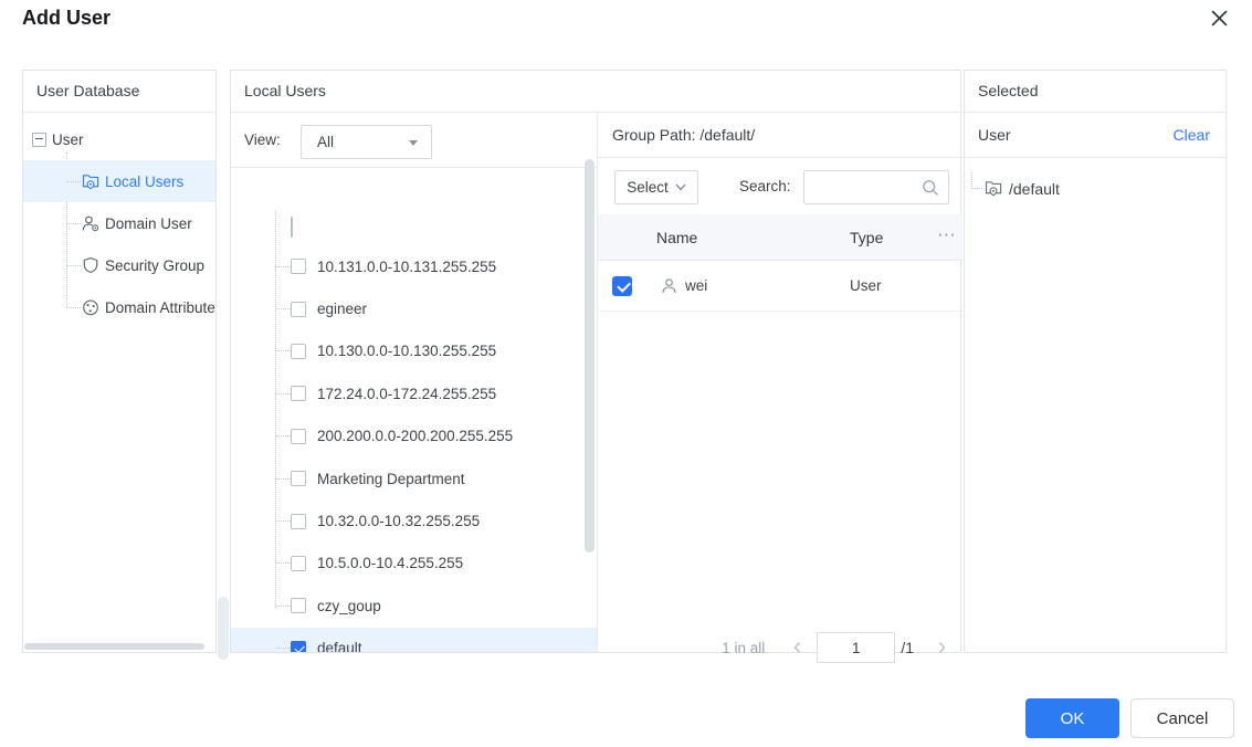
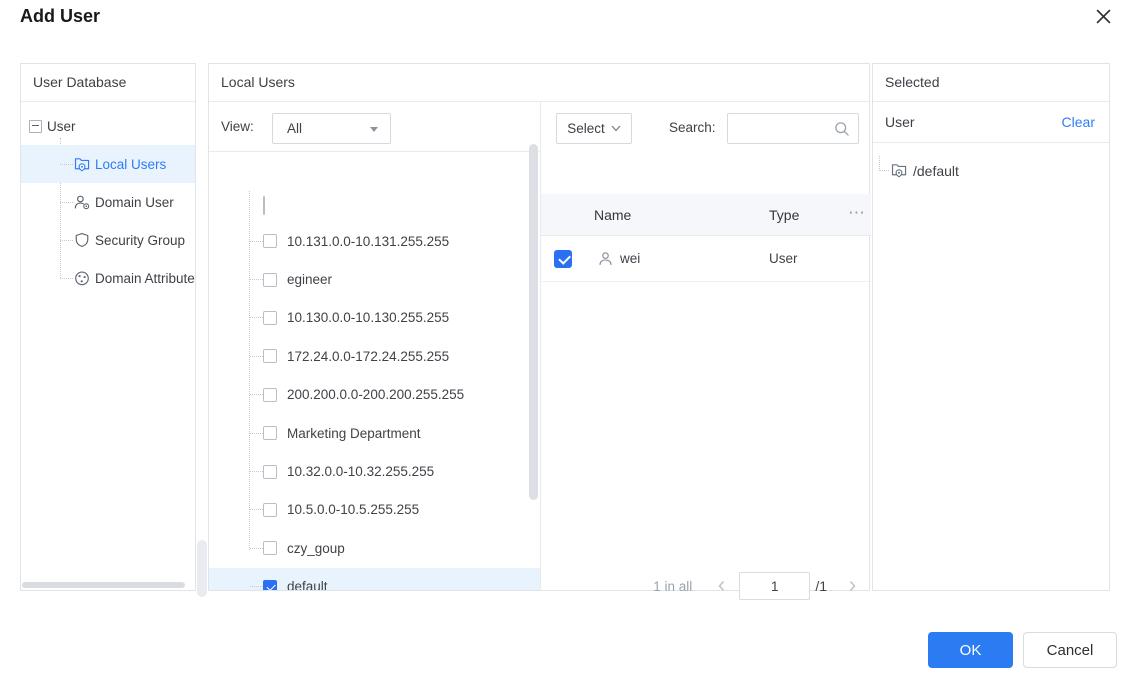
  Add User
  User Database
  User
  Local Users
  Domain User
  Security Group
  Domain Attribute
  Local Users
  View:
  All
  10.131.0.0-10.131.255.255
  egineer
  10.130.0.0-10.130.255.255
  172.24.0.0-172.24.255.255
  200.200.0.0-200.200.255.255
  Marketing Department
  10.32.0.0-10.32.255.255
- 10.5.0.0-10.4.255.255
+ 10.5.0.0-10.5.255.255
  czy_goup
  default
- Group Path: /default/
  Select
  Search:
  Name
  Type
  ⋯
  wei
  User
  1 in all
  1
  /1
  Selected
  User
  Clear
  /default
  OK
  Cancel
